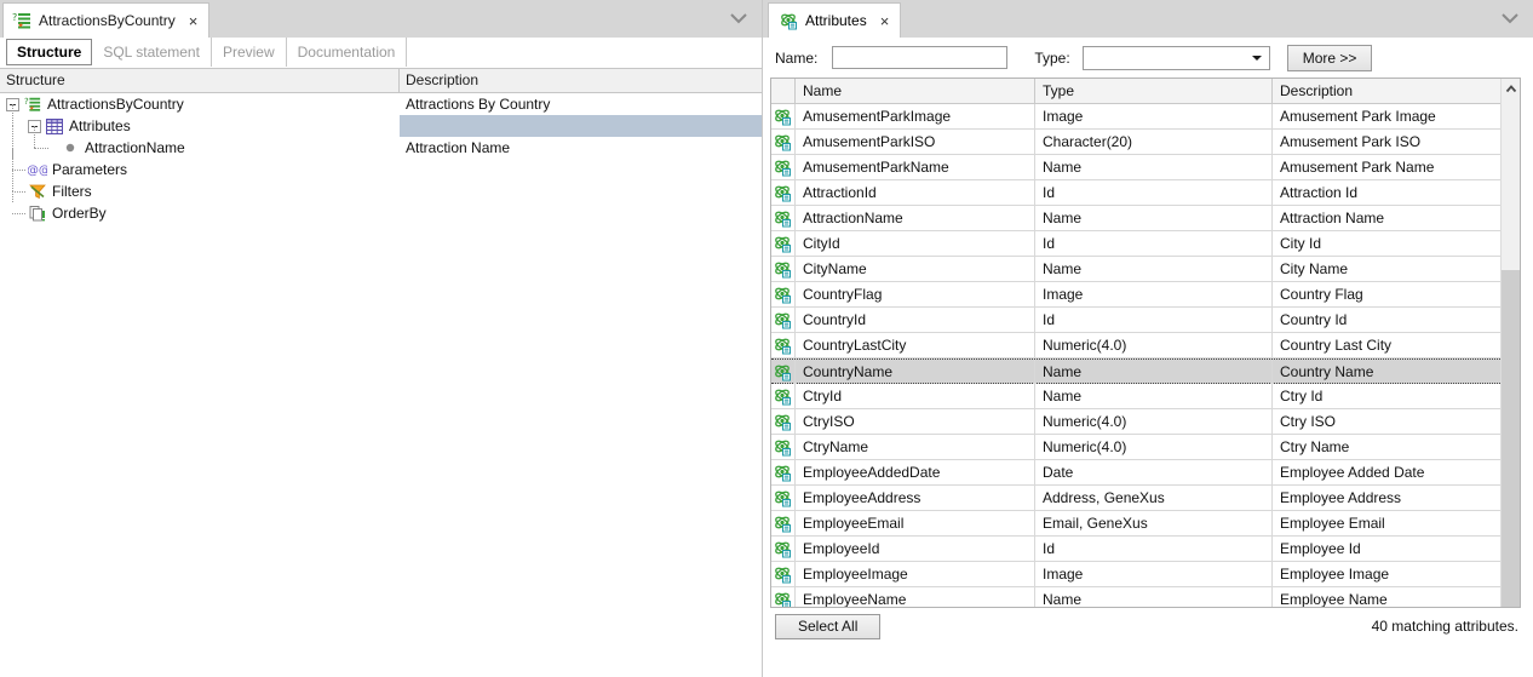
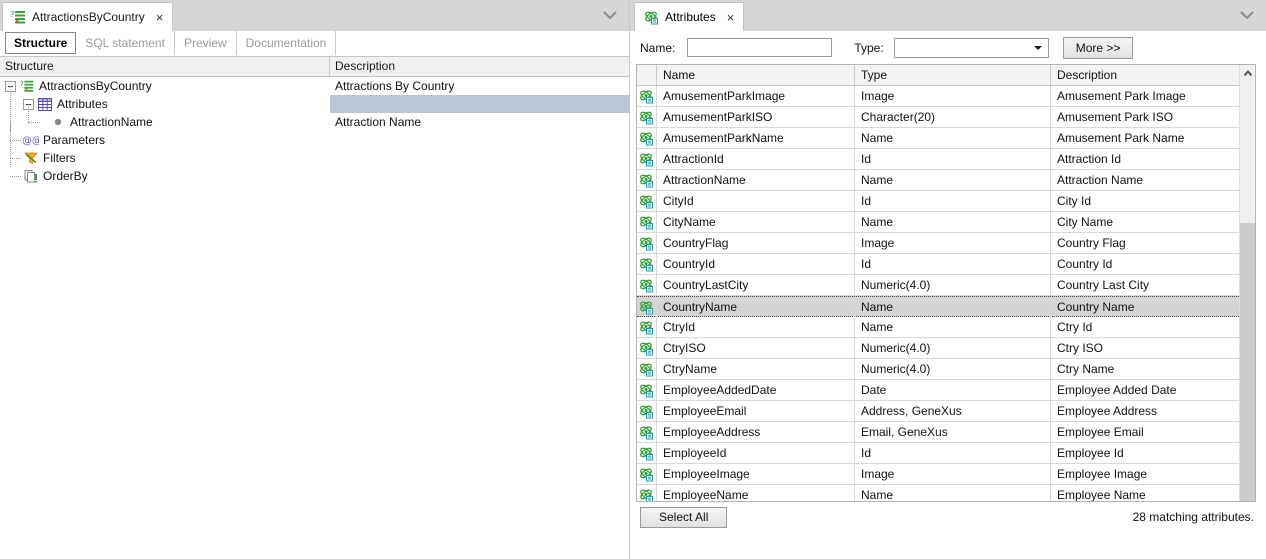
  ?
  AttractionsByCountry
  ×
  Structure
  SQL statement
  Preview
  Documentation
  Structure
  Description
  ?
  AttractionsByCountry
  Attractions By Country
  Attributes
  AttractionName
  Attraction Name
  @@
  Parameters
  Filters
  OrderBy
  Attributes
  ×
  Name:
  Type:
  More >>
  Name
  Type
  Description
  AmusementParkImage
  Image
  Amusement Park Image
  AmusementParkISO
  Character(20)
  Amusement Park ISO
  AmusementParkName
  Name
  Amusement Park Name
  AttractionId
  Id
  Attraction Id
  AttractionName
  Name
  Attraction Name
  CityId
  Id
  City Id
  CityName
  Name
  City Name
  CountryFlag
  Image
  Country Flag
  CountryId
  Id
  Country Id
  CountryLastCity
  Numeric(4.0)
  Country Last City
  CountryName
  Name
  Country Name
  CtryId
  Name
  Ctry Id
  CtryISO
  Numeric(4.0)
  Ctry ISO
  CtryName
  Numeric(4.0)
  Ctry Name
  EmployeeAddedDate
  Date
  Employee Added Date
- EmployeeAddress
+ EmployeeEmail
  Address, GeneXus
  Employee Address
- EmployeeEmail
+ EmployeeAddress
  Email, GeneXus
  Employee Email
  EmployeeId
  Id
  Employee Id
  EmployeeImage
  Image
  Employee Image
  EmployeeName
  Name
  Employee Name
  Select All
- 40 matching attributes.
+ 28 matching attributes.
